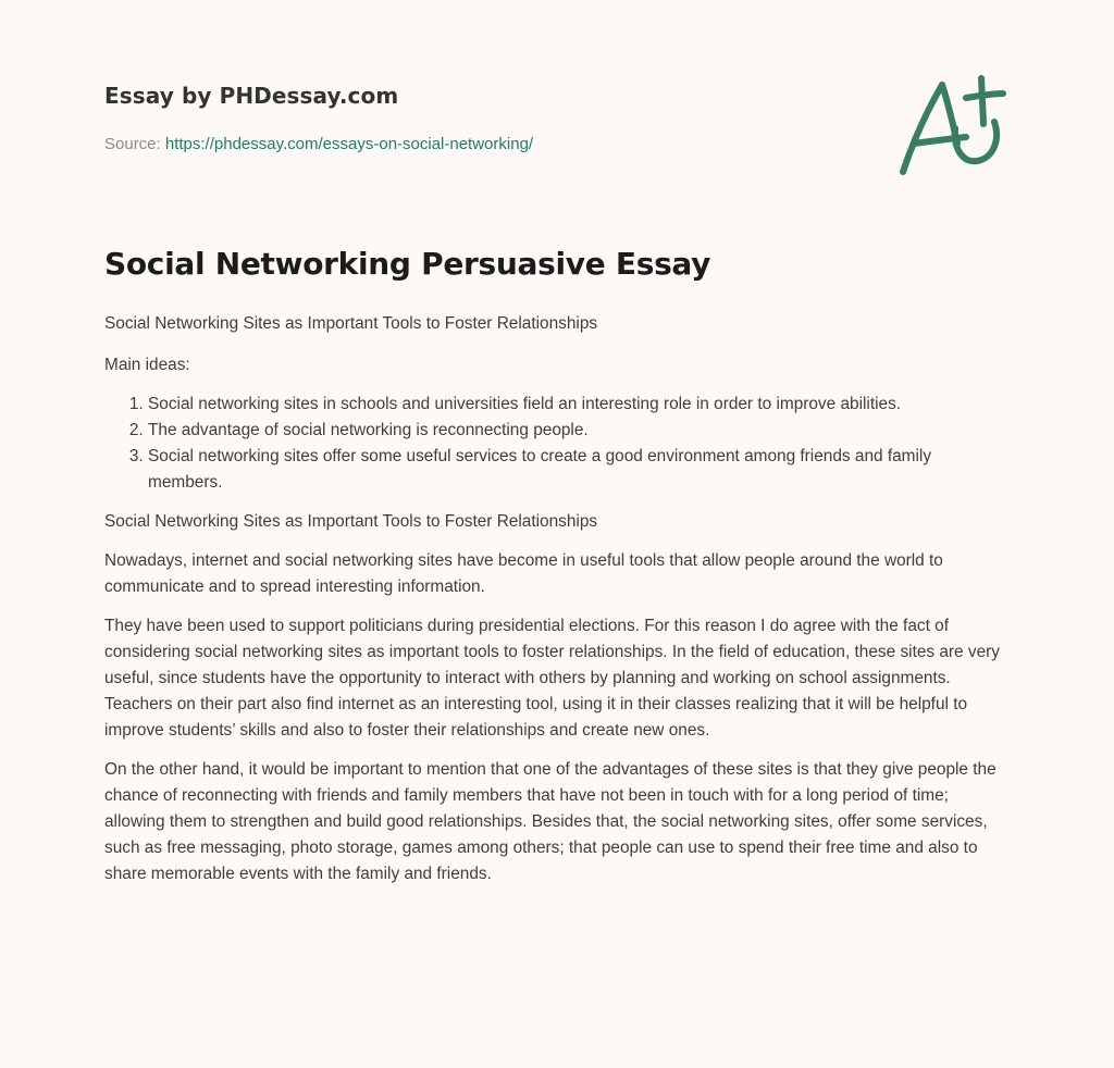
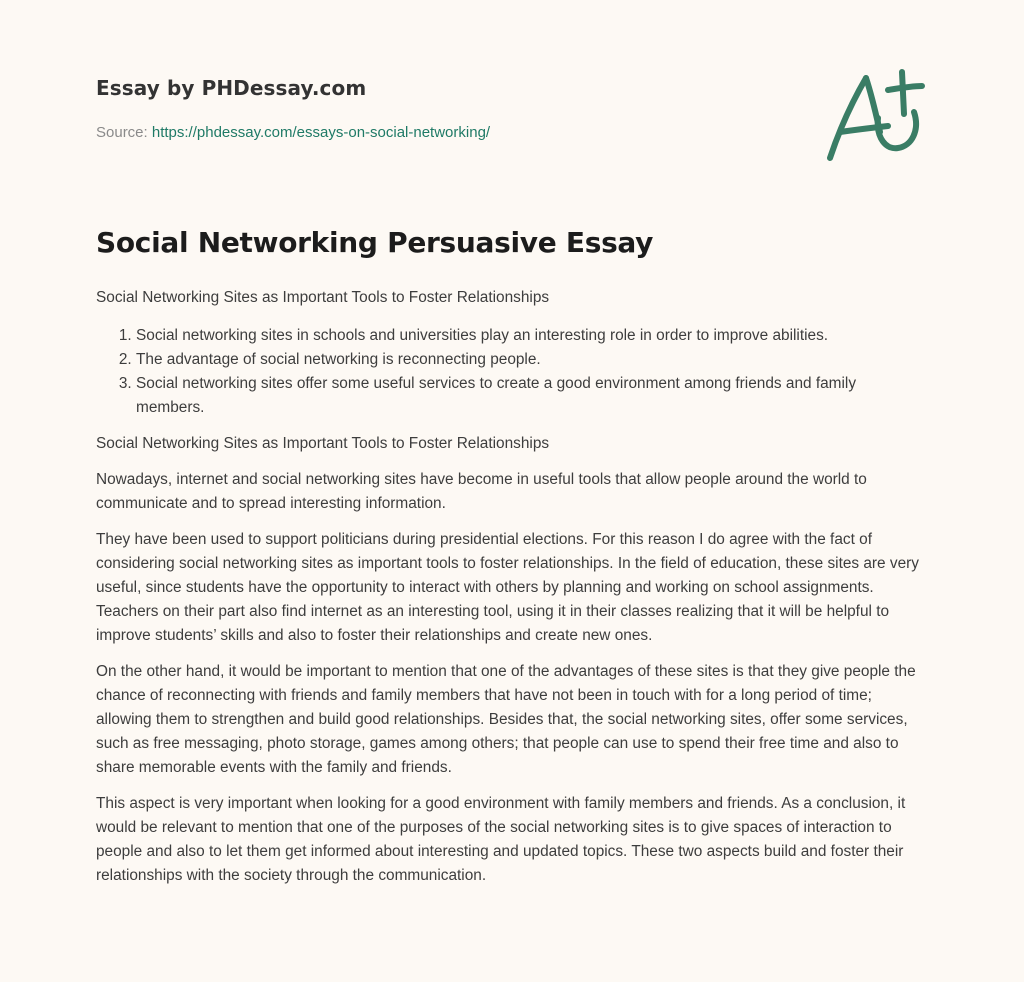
  Essay by PHDessay.com
  Source: https://phdessay.com/essays-on-social-networking/
  Social Networking Persuasive Essay
  Social Networking Sites as Important Tools to Foster Relationships
- Main ideas:
- Social networking sites in schools and universities field an interesting role in order to improve abilities.
+ Social networking sites in schools and universities play an interesting role in order to improve abilities.
  The advantage of social networking is reconnecting people.
  Social networking sites offer some useful services to create a good environment among friends and family members.
  Social Networking Sites as Important Tools to Foster Relationships
  Nowadays, internet and social networking sites have become in useful tools that allow people around the world to communicate and to spread interesting information.
  They have been used to support politicians during presidential elections. For this reason I do agree with the fact of considering social networking sites as important tools to foster relationships. In the field of education, these sites are very useful, since students have the opportunity to interact with others by planning and working on school assignments. Teachers on their part also find internet as an interesting tool, using it in their classes realizing that it will be helpful to improve students’ skills and also to foster their relationships and create new ones.
  On the other hand, it would be important to mention that one of the advantages of these sites is that they give people the chance of reconnecting with friends and family members that have not been in touch with for a long period of time; allowing them to strengthen and build good relationships. Besides that, the social networking sites, offer some services, such as free messaging, photo storage, games among others; that people can use to spend their free time and also to share memorable events with the family and friends.
+ This aspect is very important when looking for a good environment with family members and friends. As a conclusion, it would be relevant to mention that one of the purposes of the social networking sites is to give spaces of interaction to people and also to let them get informed about interesting and updated topics. These two aspects build and foster their relationships with the society through the communication.
